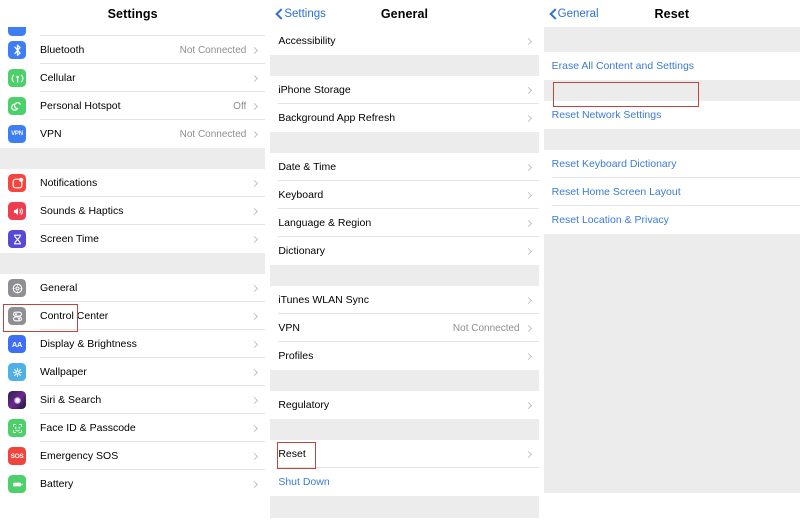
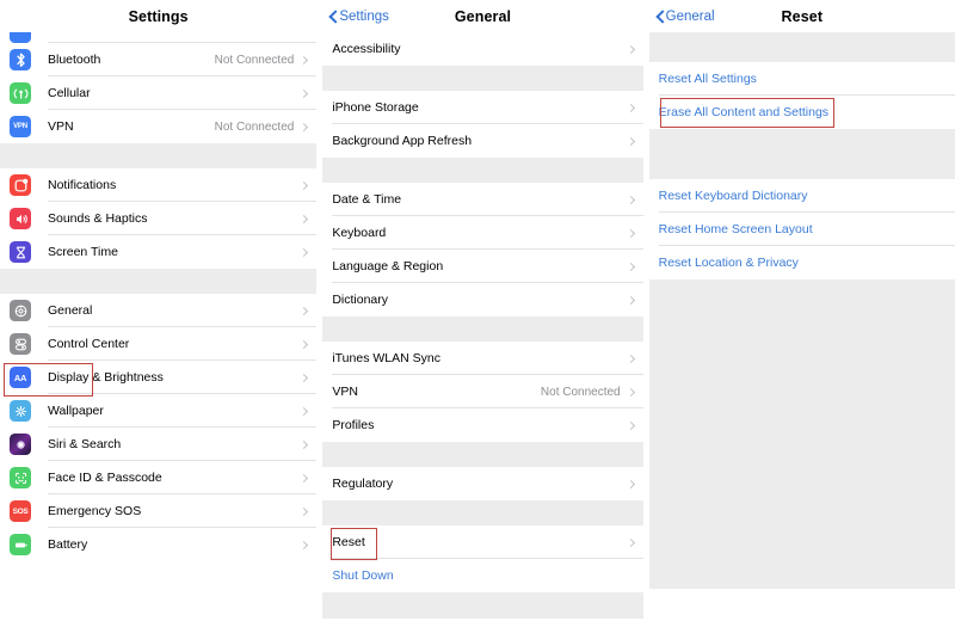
  Settings
  Bluetooth
  Not Connected
  Cellular
- Personal Hotspot
- Off
  VPN
  Not Connected
  Notifications
  Sounds & Haptics
  Screen Time
  General
  Control Center
  AA
  Display & Brightness
  Wallpaper
  Siri & Search
  Face ID & Passcode
  Emergency SOS
  Battery
  Settings
  General
  Accessibility
  iPhone Storage
  Background App Refresh
  Date & Time
  Keyboard
  Language & Region
  Dictionary
  iTunes WLAN Sync
  VPN
  Not Connected
  Profiles
  Regulatory
  Reset
  Shut Down
  General
  Reset
+ Reset All Settings
  Erase All Content and Settings
- Reset Network Settings
  Reset Keyboard Dictionary
  Reset Home Screen Layout
  Reset Location & Privacy
